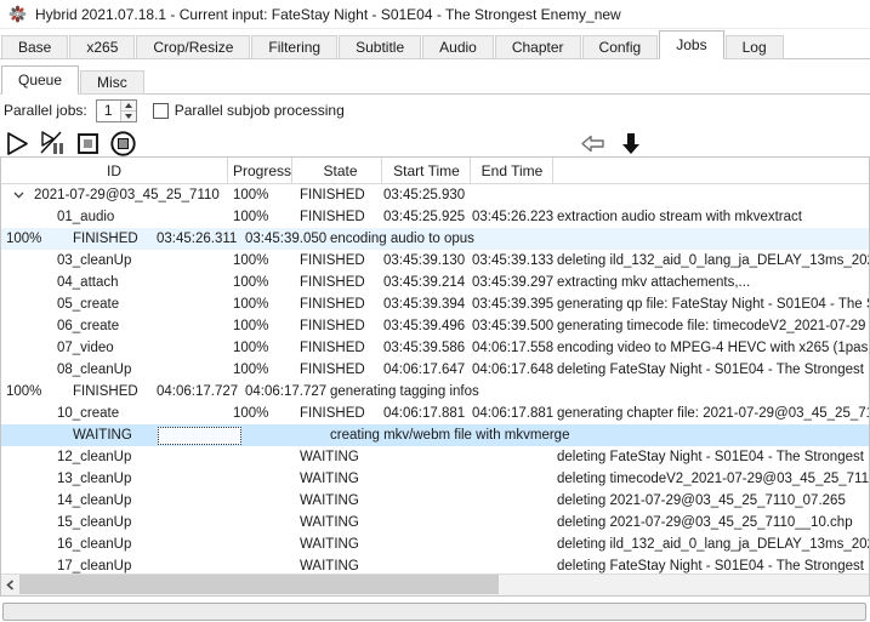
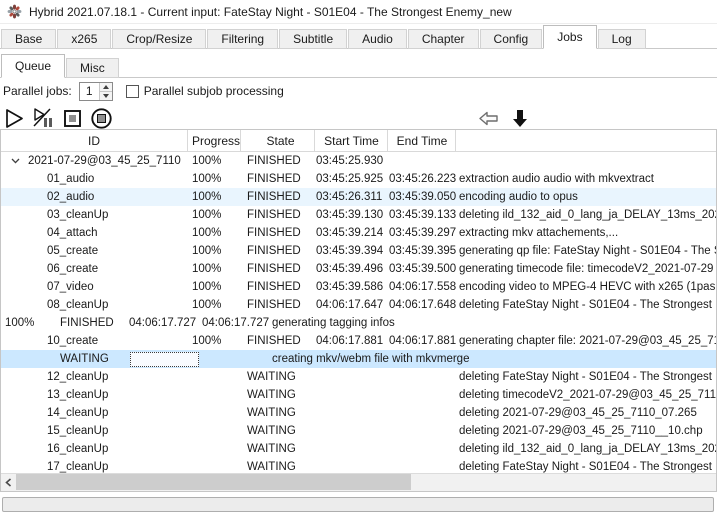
  Hybrid 2021.07.18.1 - Current input: FateStay Night - S01E04 - The Strongest Enemy_new
  Base
  x265
  Crop/Resize
  Filtering
  Subtitle
  Audio
  Chapter
  Config
  Jobs
  Log
  Queue
  Misc
  Parallel jobs:
  1
  Parallel subjob processing
  ID
  Progress
  State
  Start Time
  End Time
  2021-07-29@03_45_25_7110
  100%
  FINISHED
  03:45:25.930
  01_audio
  100%
  FINISHED
  03:45:25.925
  03:45:26.223
- extraction audio stream with mkvextract
+ extraction audio audio with mkvextract
+ 02_audio
  100%
  FINISHED
  03:45:26.311
  03:45:39.050
  encoding audio to opus
  03_cleanUp
  100%
  FINISHED
  03:45:39.130
  03:45:39.133
  deleting ild_132_aid_0_lang_ja_DELAY_13ms_20
  04_attach
  100%
  FINISHED
  03:45:39.214
  03:45:39.297
  extracting mkv attachements,...
  05_create
  100%
  FINISHED
  03:45:39.394
  03:45:39.395
  generating qp file: FateStay Night - S01E04 - The
  06_create
  100%
  FINISHED
  03:45:39.496
  03:45:39.500
  generating timecode file: timecodeV2_2021-07-29
  07_video
  100%
  FINISHED
  03:45:39.586
  04:06:17.558
  encoding video to MPEG-4 HEVC with x265 (1pas
  08_cleanUp
  100%
  FINISHED
  04:06:17.647
  04:06:17.648
  deleting FateStay Night - S01E04 - The Strongest
  100%
  FINISHED
  04:06:17.727
  04:06:17.727
  generating tagging infos
  10_create
  100%
  FINISHED
  04:06:17.881
  04:06:17.881
  generating chapter file: 2021-07-29@03_45_25_7
  WAITING
  creating mkv/webm file with mkvmerge
  12_cleanUp
  WAITING
  deleting FateStay Night - S01E04 - The Strongest
  13_cleanUp
  WAITING
  deleting timecodeV2_2021-07-29@03_45_25_711
  14_cleanUp
  WAITING
  deleting 2021-07-29@03_45_25_7110_07.265
  15_cleanUp
  WAITING
  deleting 2021-07-29@03_45_25_7110__10.chp
  16_cleanUp
  WAITING
  deleting ild_132_aid_0_lang_ja_DELAY_13ms_20
  17_cleanUp
  WAITING
  deleting FateStay Night - S01E04 - The Strongest
